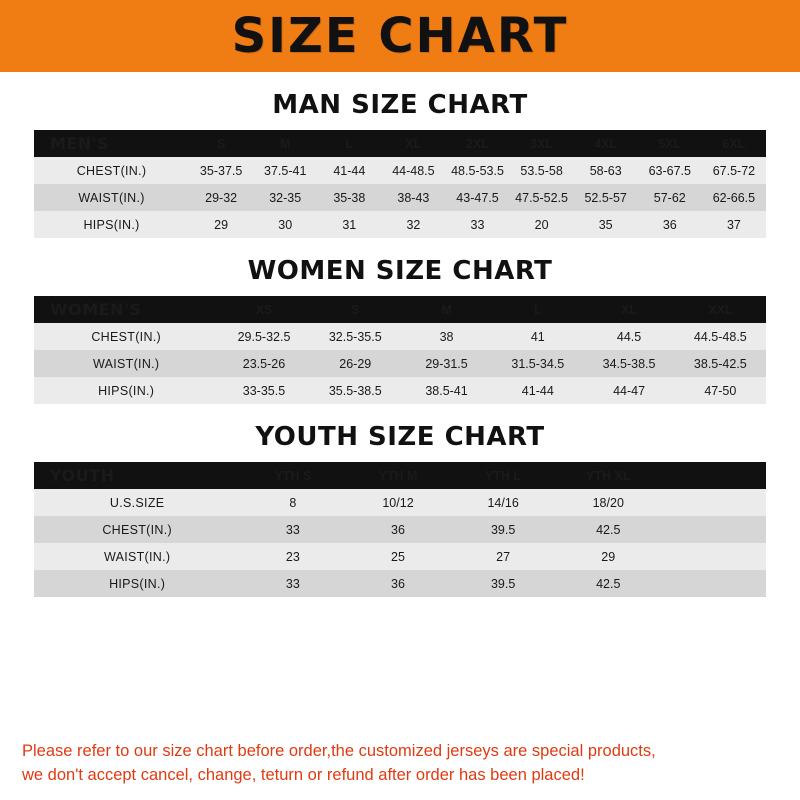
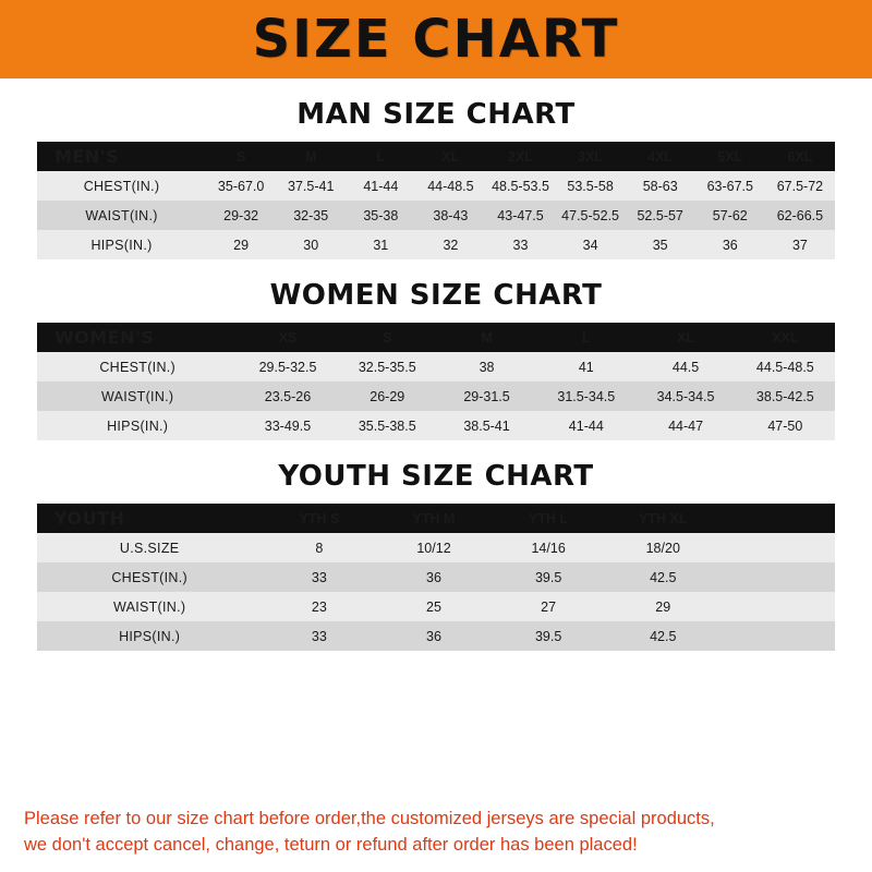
  SIZE CHART
  MAN SIZE CHART
- CHEST(IN.)	35-37.5	37.5-41	41-44	44-48.5	48.5-53.5	53.5-58	58-63	63-67.5	67.5-72
+ CHEST(IN.)	35-67.0	37.5-41	41-44	44-48.5	48.5-53.5	53.5-58	58-63	63-67.5	67.5-72
  WAIST(IN.)	29-32	32-35	35-38	38-43	43-47.5	47.5-52.5	52.5-57	57-62	62-66.5
- HIPS(IN.)	29	30	31	32	33	20	35	36	37
+ HIPS(IN.)	29	30	31	32	33	34	35	36	37
  WOMEN SIZE CHART
  CHEST(IN.)	29.5-32.5	32.5-35.5	38	41	44.5	44.5-48.5
- WAIST(IN.)	23.5-26	26-29	29-31.5	31.5-34.5	34.5-38.5	38.5-42.5
+ WAIST(IN.)	23.5-26	26-29	29-31.5	31.5-34.5	34.5-34.5	38.5-42.5
- HIPS(IN.)	33-35.5	35.5-38.5	38.5-41	41-44	44-47	47-50
+ HIPS(IN.)	33-49.5	35.5-38.5	38.5-41	41-44	44-47	47-50
  YOUTH SIZE CHART
  U.S.SIZE	8	10/12	14/16	18/20
  CHEST(IN.)	33	36	39.5	42.5
  WAIST(IN.)	23	25	27	29
  HIPS(IN.)	33	36	39.5	42.5
  Please refer to our size chart before order,the customized jerseys are special products,
  we don't accept cancel, change, teturn or refund after order has been placed!
